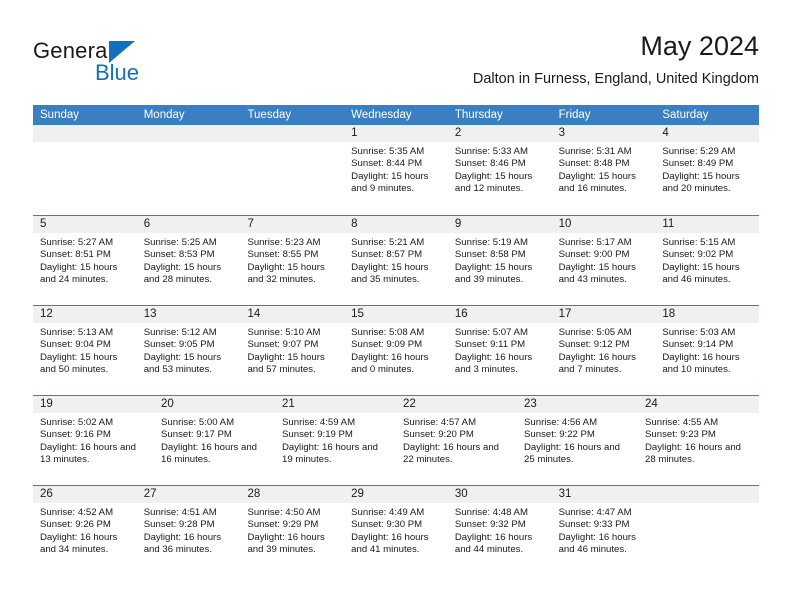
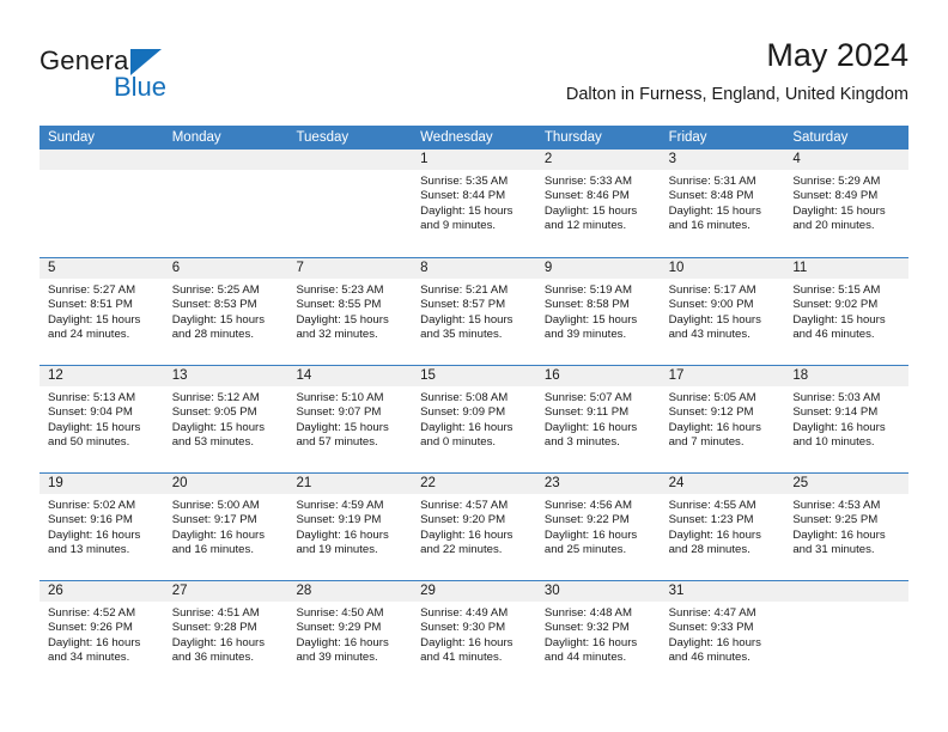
  General
  Blue
  May 2024
  Dalton in Furness, England, United Kingdom
  Sunday
  Monday
  Tuesday
  Wednesday
  Thursday
  Friday
  Saturday
  1
  Sunrise: 5:35 AM
  Sunset: 8:44 PM
  Daylight: 15 hours and 9 minutes.
  2
  Sunrise: 5:33 AM
  Sunset: 8:46 PM
  Daylight: 15 hours and 12 minutes.
  3
  Sunrise: 5:31 AM
  Sunset: 8:48 PM
  Daylight: 15 hours and 16 minutes.
  4
  Sunrise: 5:29 AM
  Sunset: 8:49 PM
  Daylight: 15 hours and 20 minutes.
  5
  Sunrise: 5:27 AM
  Sunset: 8:51 PM
  Daylight: 15 hours and 24 minutes.
  6
  Sunrise: 5:25 AM
  Sunset: 8:53 PM
  Daylight: 15 hours and 28 minutes.
  7
  Sunrise: 5:23 AM
  Sunset: 8:55 PM
  Daylight: 15 hours and 32 minutes.
  8
  Sunrise: 5:21 AM
  Sunset: 8:57 PM
  Daylight: 15 hours and 35 minutes.
  9
  Sunrise: 5:19 AM
  Sunset: 8:58 PM
  Daylight: 15 hours and 39 minutes.
  10
  Sunrise: 5:17 AM
  Sunset: 9:00 PM
  Daylight: 15 hours and 43 minutes.
  11
  Sunrise: 5:15 AM
  Sunset: 9:02 PM
  Daylight: 15 hours and 46 minutes.
  12
  Sunrise: 5:13 AM
  Sunset: 9:04 PM
  Daylight: 15 hours and 50 minutes.
  13
  Sunrise: 5:12 AM
  Sunset: 9:05 PM
  Daylight: 15 hours and 53 minutes.
  14
  Sunrise: 5:10 AM
  Sunset: 9:07 PM
  Daylight: 15 hours and 57 minutes.
  15
  Sunrise: 5:08 AM
  Sunset: 9:09 PM
  Daylight: 16 hours and 0 minutes.
  16
  Sunrise: 5:07 AM
  Sunset: 9:11 PM
  Daylight: 16 hours and 3 minutes.
  17
  Sunrise: 5:05 AM
  Sunset: 9:12 PM
  Daylight: 16 hours and 7 minutes.
  18
  Sunrise: 5:03 AM
  Sunset: 9:14 PM
  Daylight: 16 hours and 10 minutes.
  19
  Sunrise: 5:02 AM
  Sunset: 9:16 PM
  Daylight: 16 hours and 13 minutes.
  20
  Sunrise: 5:00 AM
  Sunset: 9:17 PM
  Daylight: 16 hours and 16 minutes.
  21
  Sunrise: 4:59 AM
  Sunset: 9:19 PM
  Daylight: 16 hours and 19 minutes.
  22
  Sunrise: 4:57 AM
  Sunset: 9:20 PM
  Daylight: 16 hours and 22 minutes.
  23
  Sunrise: 4:56 AM
  Sunset: 9:22 PM
  Daylight: 16 hours and 25 minutes.
  24
  Sunrise: 4:55 AM
- Sunset: 9:23 PM
+ Sunset: 1:23 PM
  Daylight: 16 hours and 28 minutes.
+ 25
+ Sunrise: 4:53 AM
+ Sunset: 9:25 PM
+ Daylight: 16 hours and 31 minutes.
  26
  Sunrise: 4:52 AM
  Sunset: 9:26 PM
  Daylight: 16 hours and 34 minutes.
  27
  Sunrise: 4:51 AM
  Sunset: 9:28 PM
  Daylight: 16 hours and 36 minutes.
  28
  Sunrise: 4:50 AM
  Sunset: 9:29 PM
  Daylight: 16 hours and 39 minutes.
  29
  Sunrise: 4:49 AM
  Sunset: 9:30 PM
  Daylight: 16 hours and 41 minutes.
  30
  Sunrise: 4:48 AM
  Sunset: 9:32 PM
  Daylight: 16 hours and 44 minutes.
  31
  Sunrise: 4:47 AM
  Sunset: 9:33 PM
  Daylight: 16 hours and 46 minutes.
